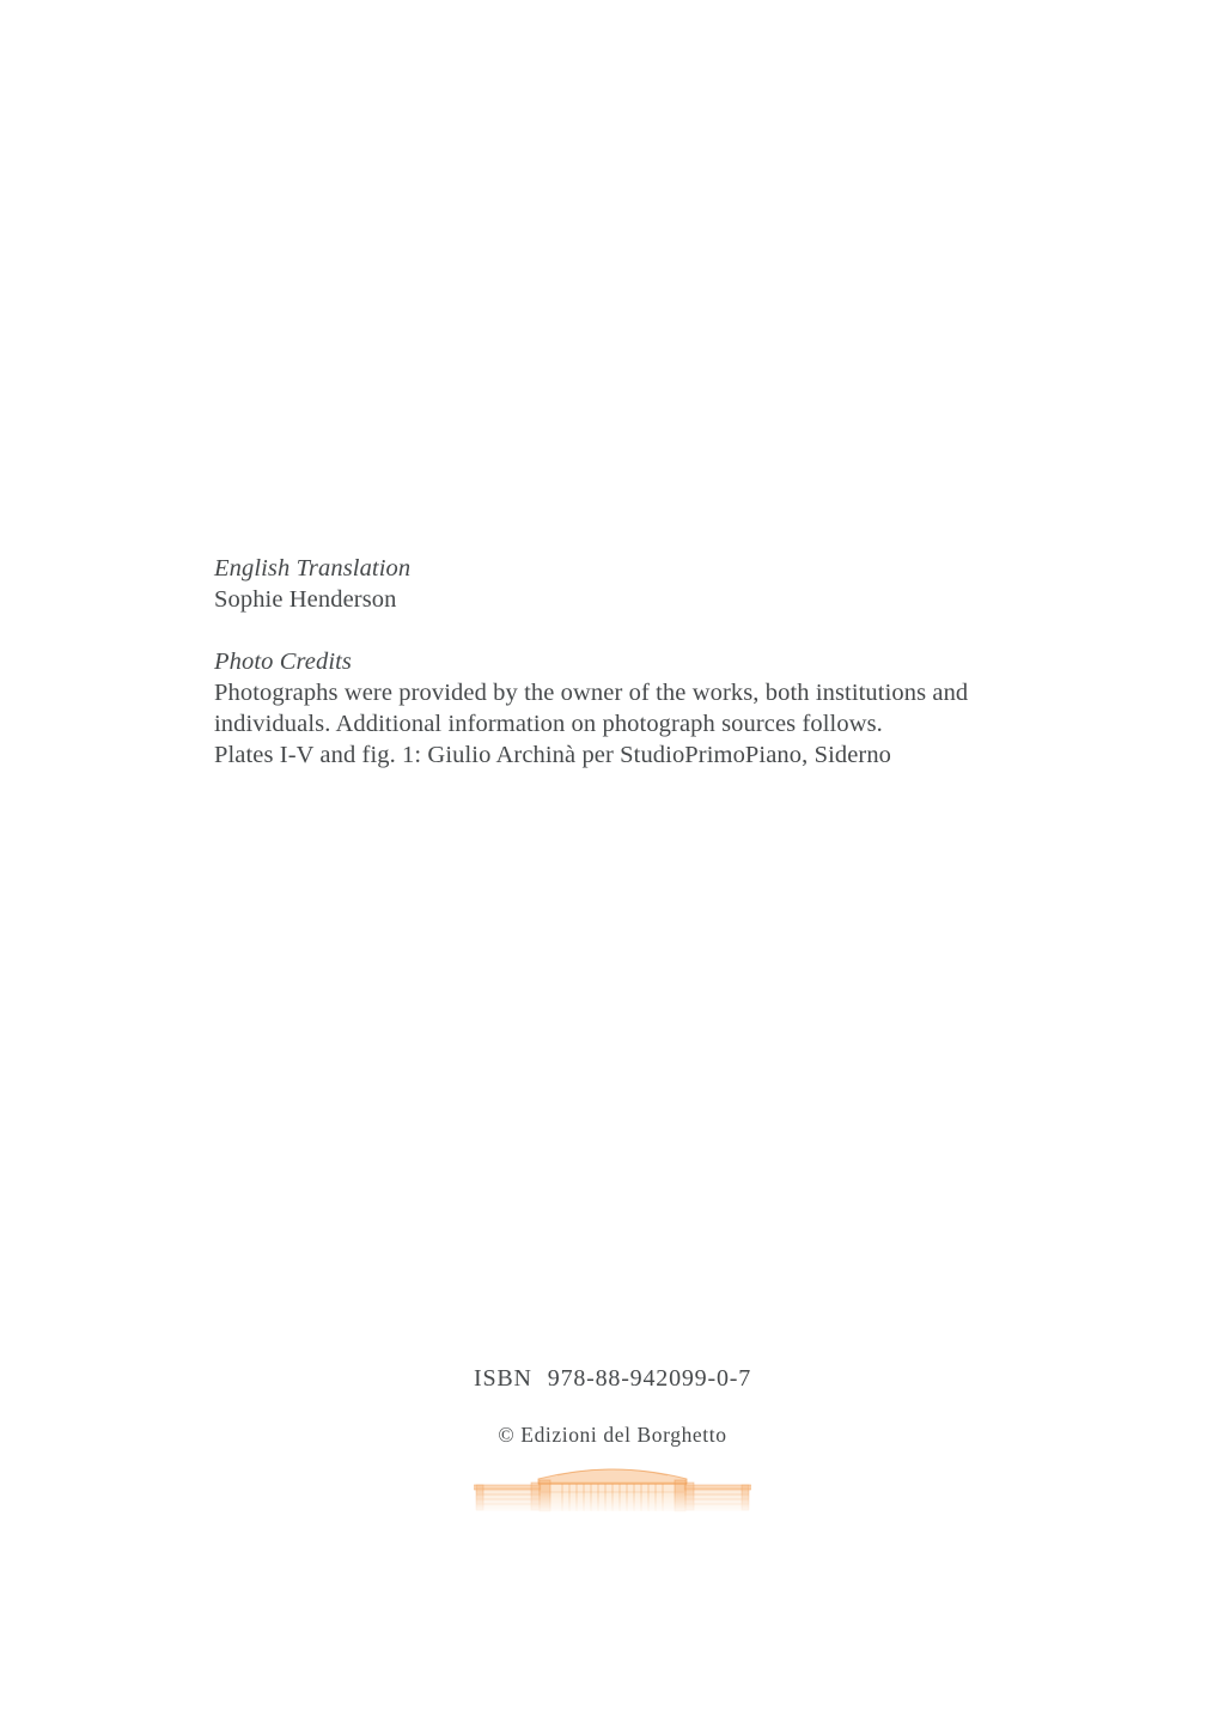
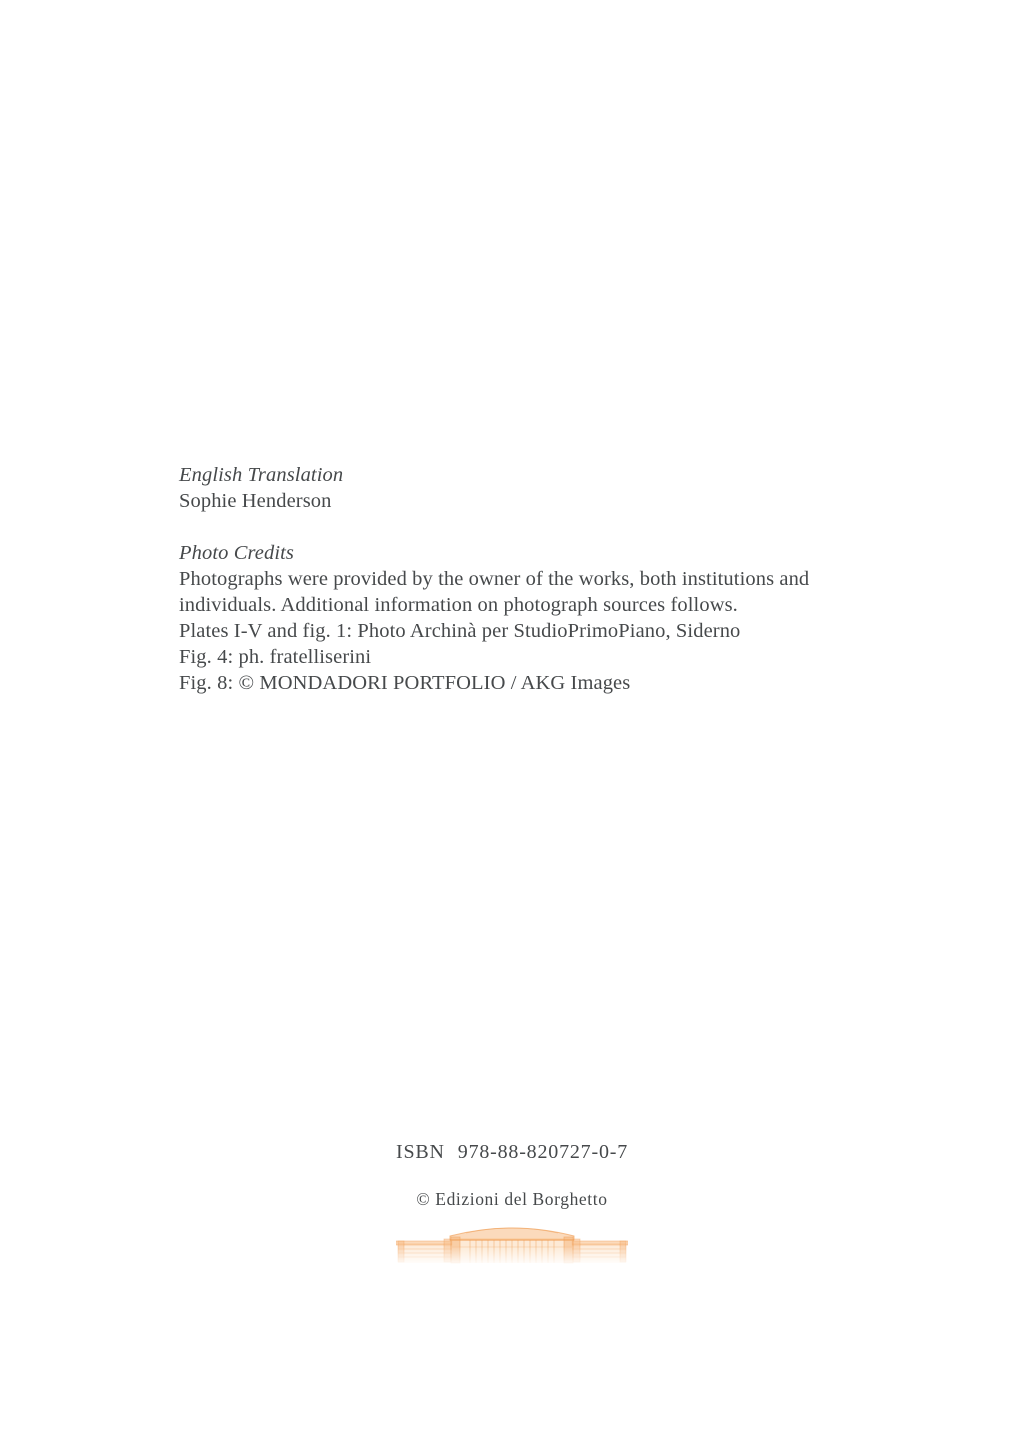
  English Translation
  Sophie Henderson
  Photo Credits
  Photographs were provided by the owner of the works, both institutions and
  individuals. Additional information on photograph sources follows.
- Plates I-V and fig. 1: Giulio Archinà per StudioPrimoPiano, Siderno
+ Plates I-V and fig. 1: Photo Archinà per StudioPrimoPiano, Siderno
+ Fig. 4: ph. fratelliserini
+ Fig. 8: © MONDADORI PORTFOLIO / AKG Images
- ISBN 978-88-942099-0-7
+ ISBN 978-88-820727-0-7
  © Edizioni del Borghetto
